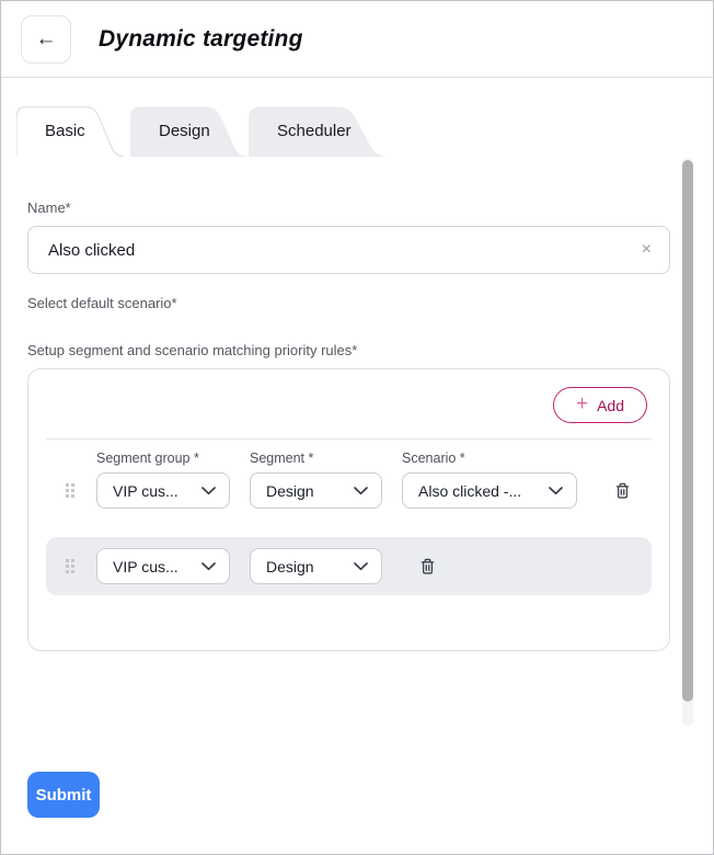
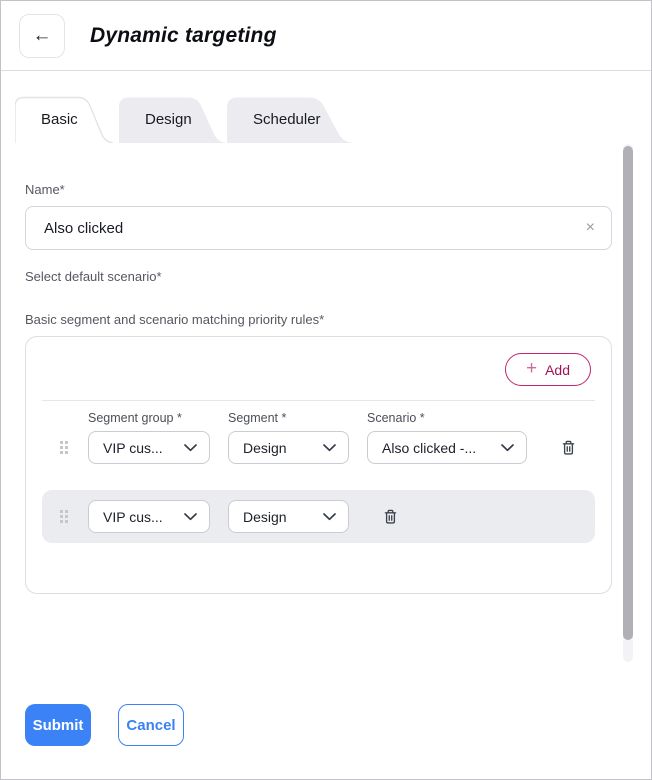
  ←
  Dynamic targeting
  Basic
  Design
  Scheduler
  Name*
  Also clicked
  ×
  Select default scenario*
- Setup segment and scenario matching priority rules*
+ Basic segment and scenario matching priority rules*
  +
  Add
  Segment group *
  Segment *
  Scenario *
  VIP cus...
  Design
  Also clicked -...
  VIP cus...
  Design
  Submit
+ Cancel
